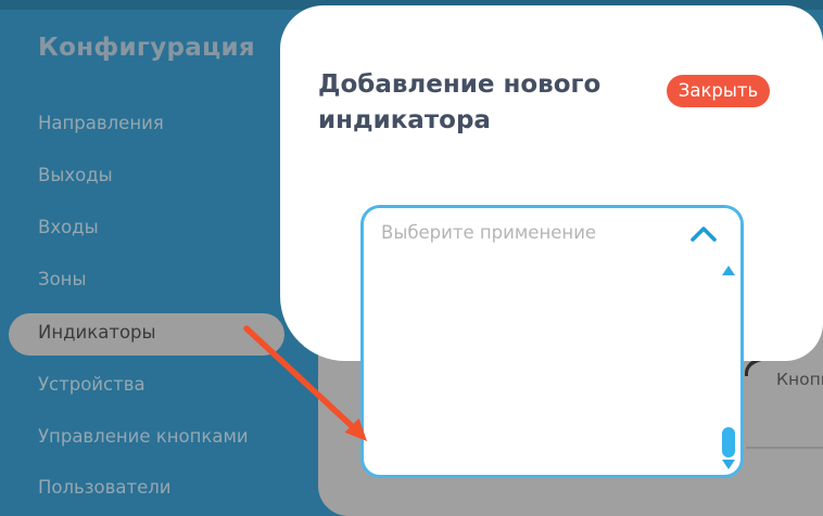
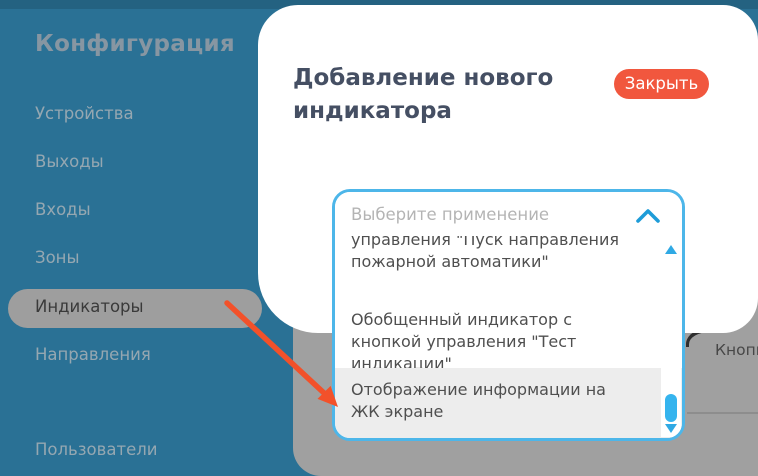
  Конфигурация
- Направления
+ Устройства
  Выходы
  Входы
  Зоны
  Индикаторы
- Устройства
+ Направления
- Управление кнопками
  Пользователи
  Добавление нового индикатора
  Закрыть
  Выберите применение
+ управления "Пуск направления пожарной автоматики"
+ Обобщенный индикатор с кнопкой управления "Тест индикации"
+ Отображение информации на ЖК экране
